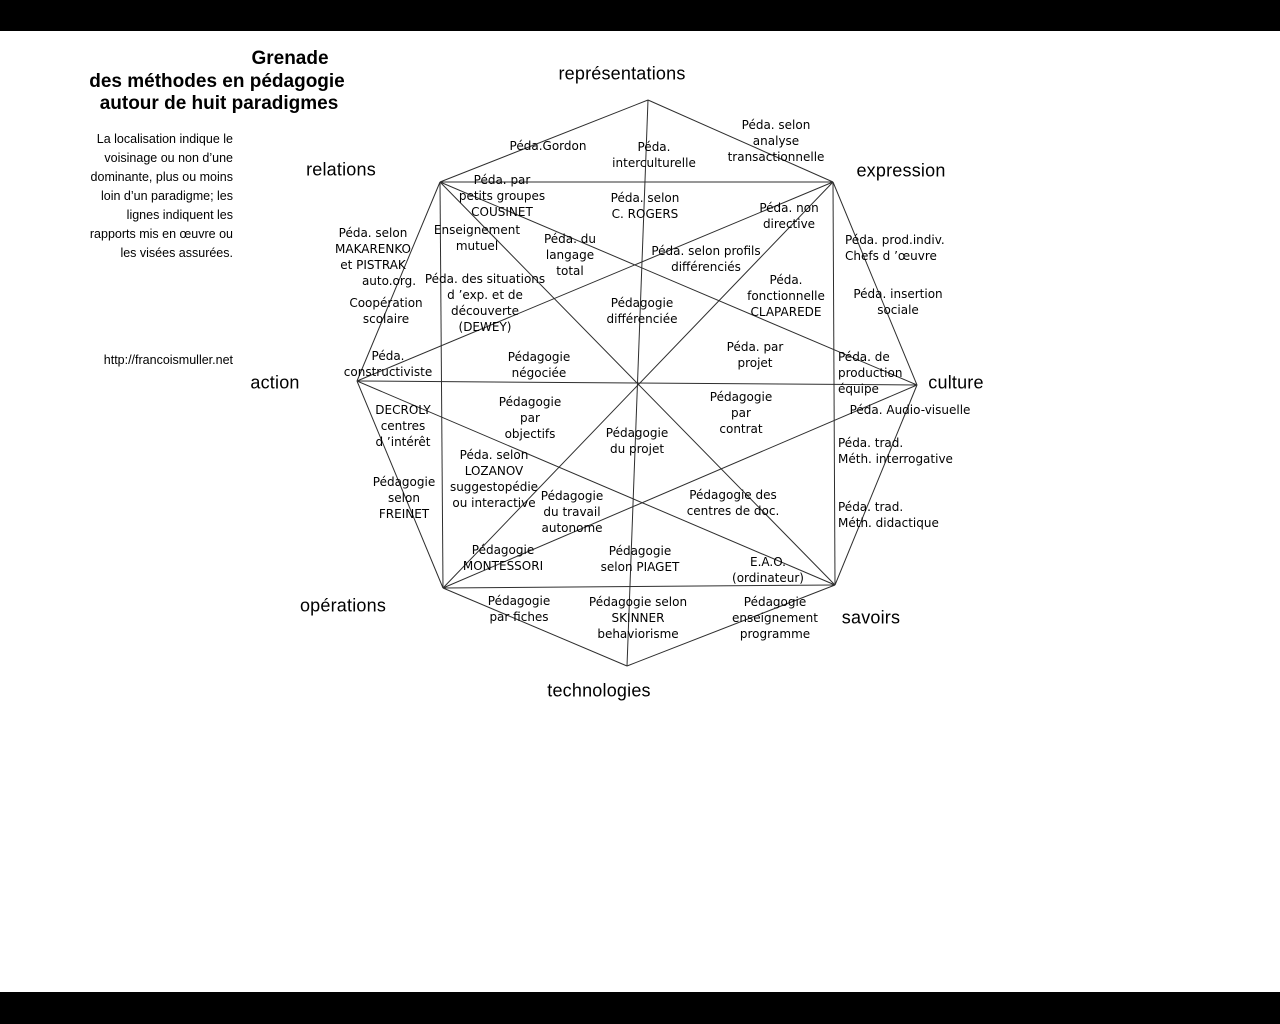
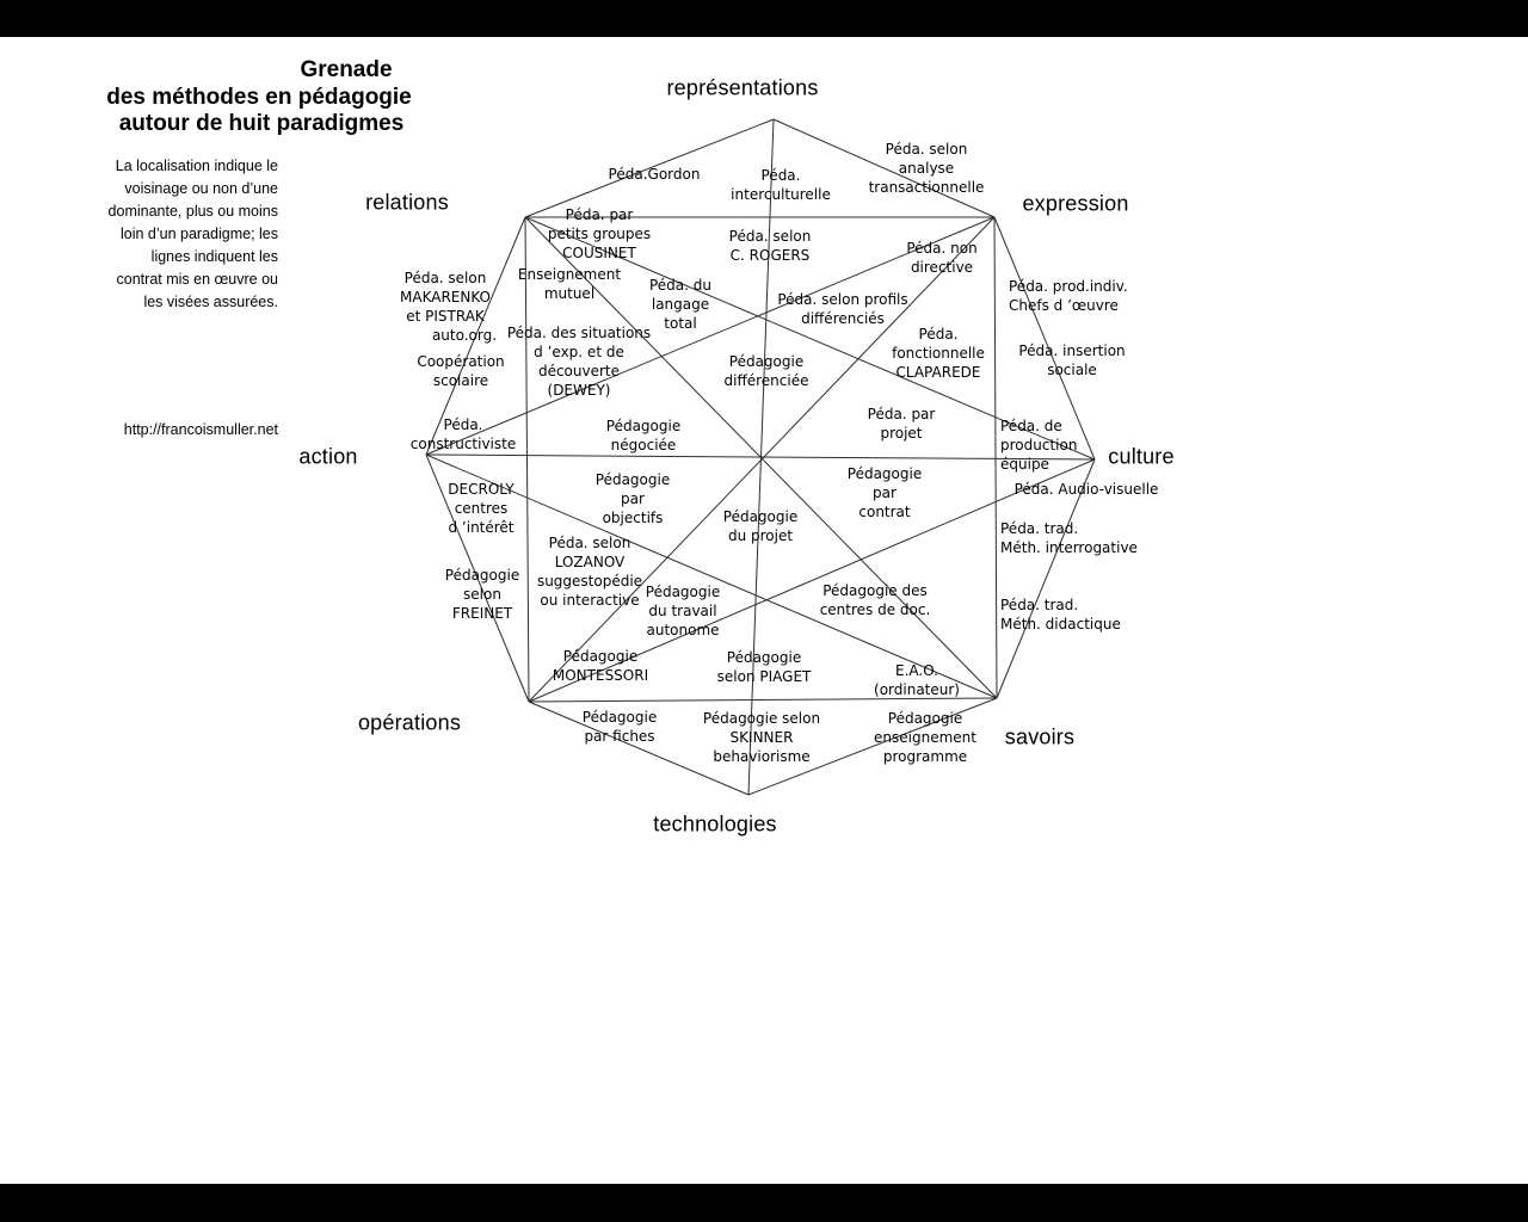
  Grenade
  des méthodes en pédagogie
  autour de huit paradigmes
  La localisation indique le
  voisinage ou non d’une
  dominante, plus ou moins
  loin d’un paradigme; les
  lignes indiquent les
- rapports mis en œuvre ou
+ contrat mis en œuvre ou
  les visées assurées.
  http://francoismuller.net
  représentations
  relations
  expression
  action
  culture
  opérations
  savoirs
  technologies
  Péda.Gordon
  Péda.
  interculturelle
  Péda. selon
  analyse
  transactionnelle
  Péda. par
  petits groupes
  COUSINET
  Péda. selon
  C. ROGERS
  Péda. non
  directive
  Enseignement
  mutuel
  Péda. du
  langage
  total
  Péda. selon profils
  différenciés
  Péda. selon
  MAKARENKO
  et PISTRAK
  auto.org.
  Coopération
  scolaire
  Péda. des situations
  d ’exp. et de
  découverte
  (DEWEY)
  Pédagogie
  différenciée
  Péda.
  fonctionnelle
  CLAPAREDE
  Péda. prod.indiv.
  Chefs d ’œuvre
  Péda. insertion
  sociale
  Péda.
  constructiviste
  Pédagogie
  négociée
  Péda. par
  projet
  Péda. de
  production
  équipe
  Péda. Audio-visuelle
  DECROLY
  centres
  d ’intérêt
  Pédagogie
  par
  objectifs
  Pédagogie
  du projet
  Pédagogie
  par
  contrat
  Péda. trad.
  Méth. interrogative
  Péda. selon
  LOZANOV
  suggestopédie
  ou interactive
  Pédagogie
  selon
  FREINET
  Pédagogie
  du travail
  autonome
  Pédagogie des
  centres de doc.
  Péda. trad.
  Méth. didactique
  Pédagogie
  MONTESSORI
  Pédagogie
  selon PIAGET
  E.A.O.
  (ordinateur)
  Pédagogie
  par fiches
  Pédagogie selon
  SKINNER
  behaviorisme
  Pédagogie
  enseignement
  programme
